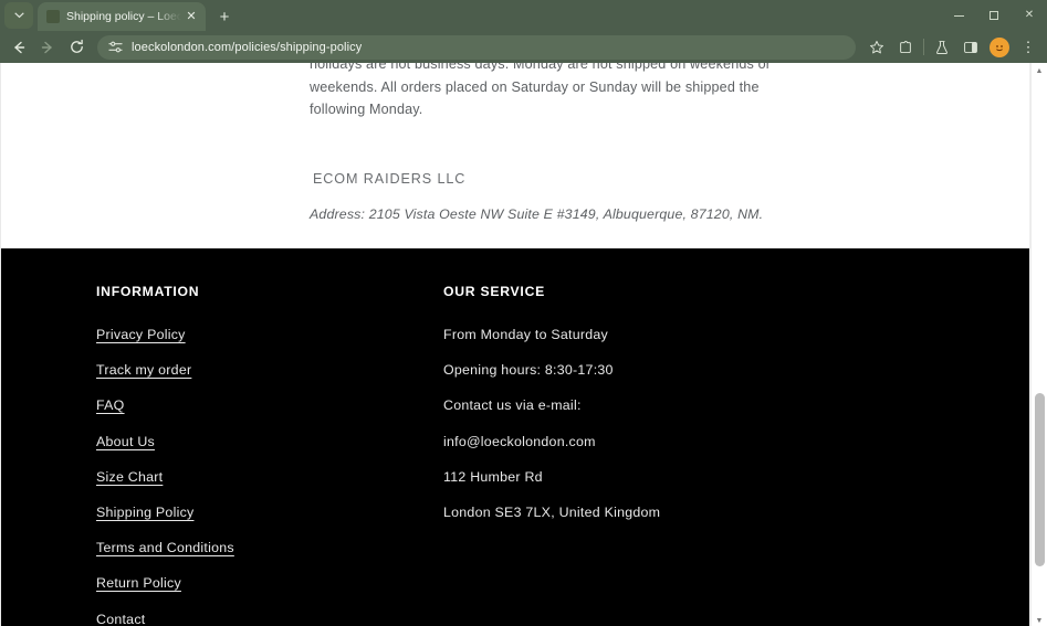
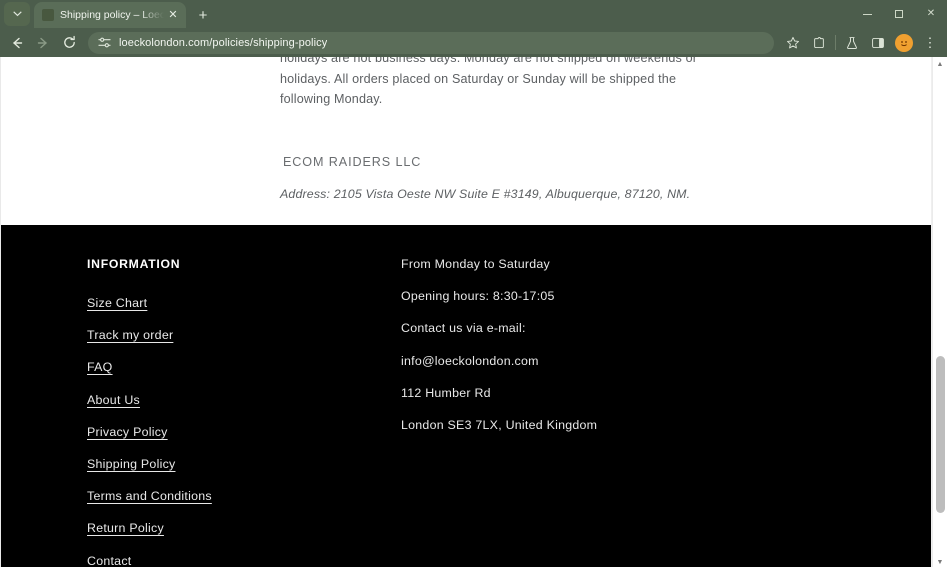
  Shipping policy – Loec
  ✕
  +
  ✕
  loeckolondon.com/policies/shipping-policy
  ⋮
  holidays are not business days. Monday are not shipped on weekends or
- weekends. All orders placed on Saturday or Sunday will be shipped the following Monday.
+ holidays. All orders placed on Saturday or Sunday will be shipped the following Monday.
  ECOM RAIDERS LLC
  Address: 2105 Vista Oeste NW Suite E #3149, Albuquerque, 87120, NM.
  INFORMATION
- Privacy Policy
+ Size Chart
  Track my order
  FAQ
  About Us
- Size Chart
+ Privacy Policy
  Shipping Policy
  Terms and Conditions
  Return Policy
  Contact
- OUR SERVICE
  From Monday to Saturday
- Opening hours: 8:30-17:30
+ Opening hours: 8:30-17:05
  Contact us via e-mail:
  info@loeckolondon.com
  112 Humber Rd
  London SE3 7LX, United Kingdom
